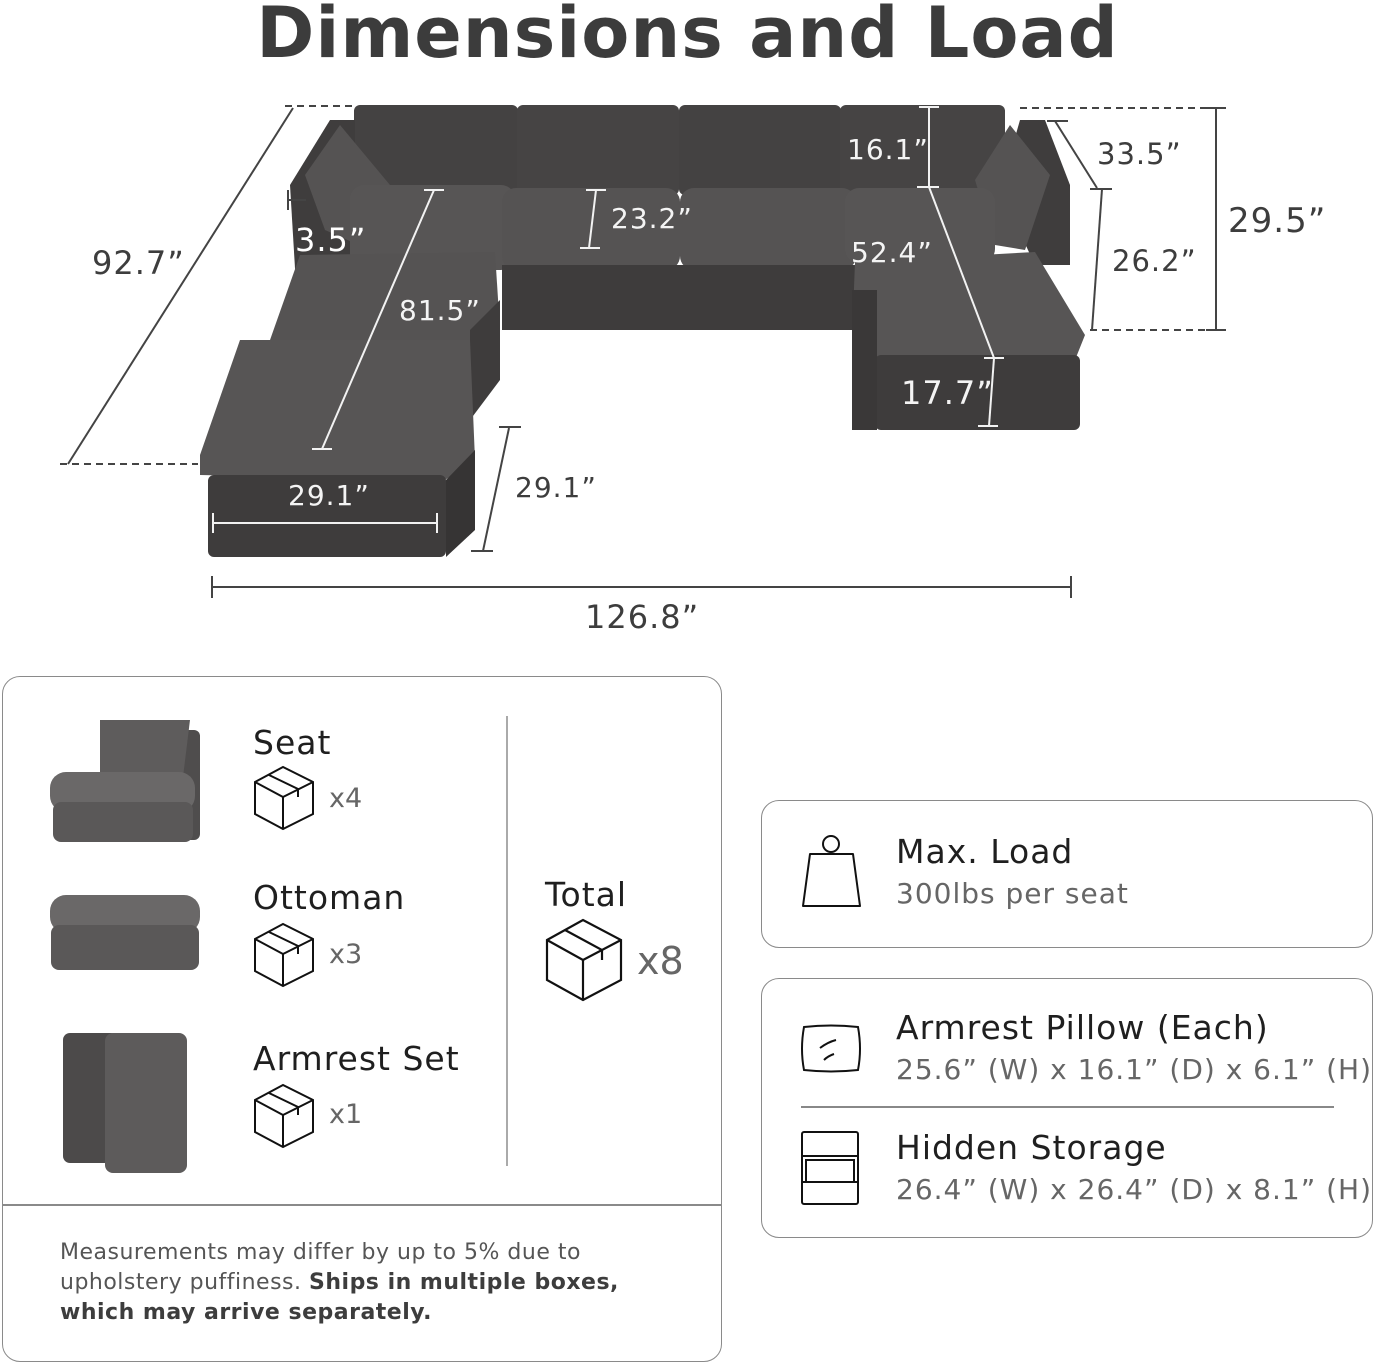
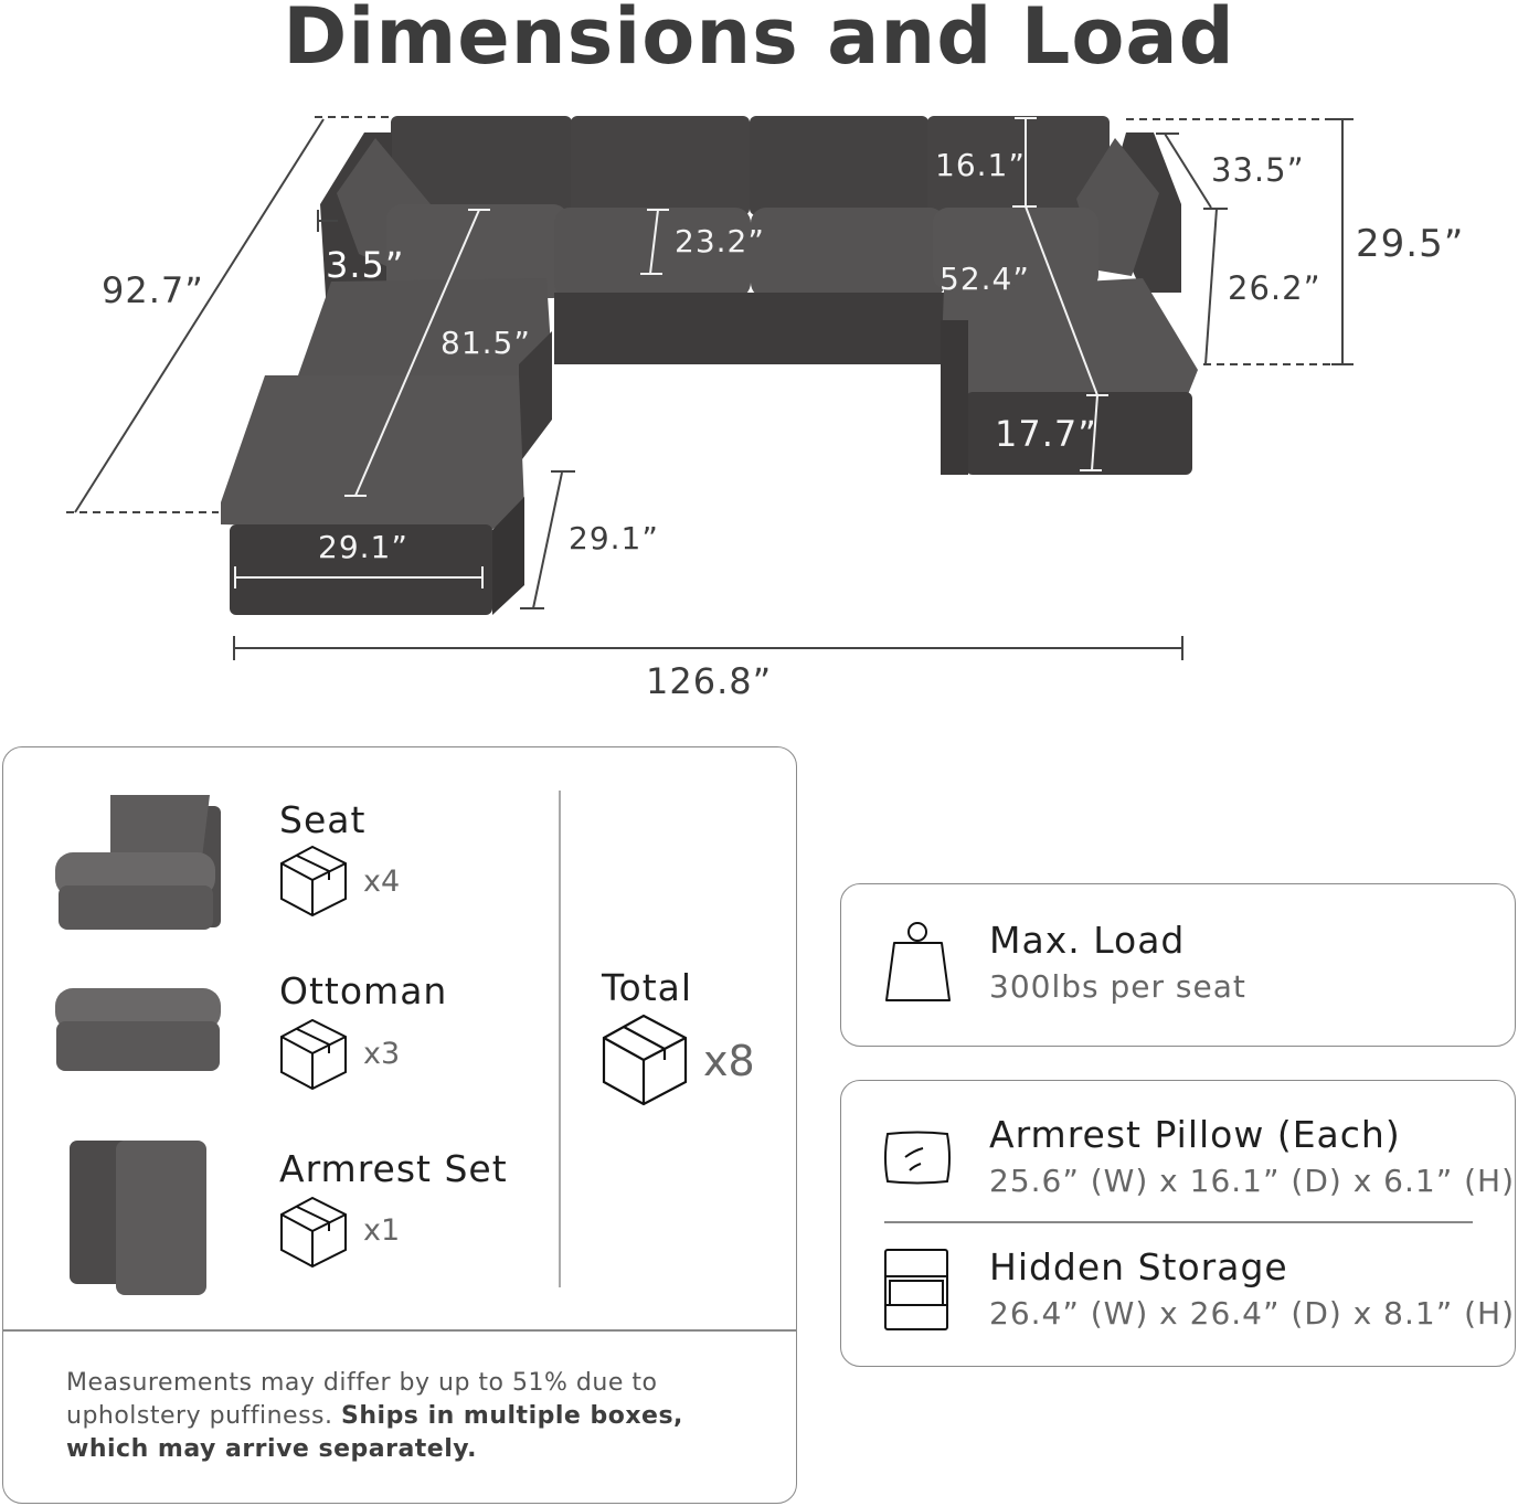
  Dimensions and Load
  92.7”
  3.5”
  23.2”
  81.5”
  16.1”
  52.4”
  33.5”
  26.2”
  29.5”
  17.7”
  29.1”
  29.1”
  126.8”
  Seat
  x4
  Ottoman
  x3
  Armrest Set
  x1
  Total
  x8
- Measurements may differ by up to 5% due to upholstery puffiness. Ships in multiple boxes, which may arrive separately.
+ Measurements may differ by up to 51% due to upholstery puffiness. Ships in multiple boxes, which may arrive separately.
  Max. Load
  300lbs per seat
  Armrest Pillow (Each)
  25.6” (W) x 16.1” (D) x 6.1” (H)
  Hidden Storage
  26.4” (W) x 26.4” (D) x 8.1” (H)
